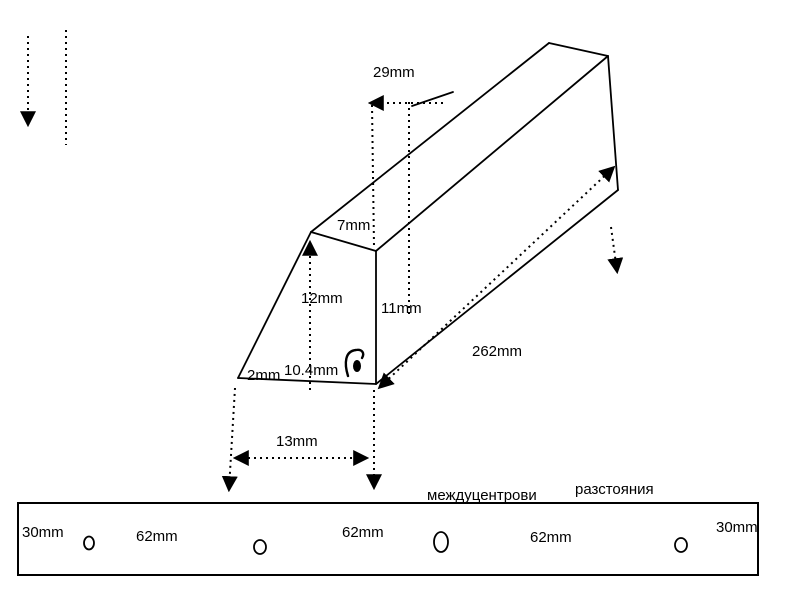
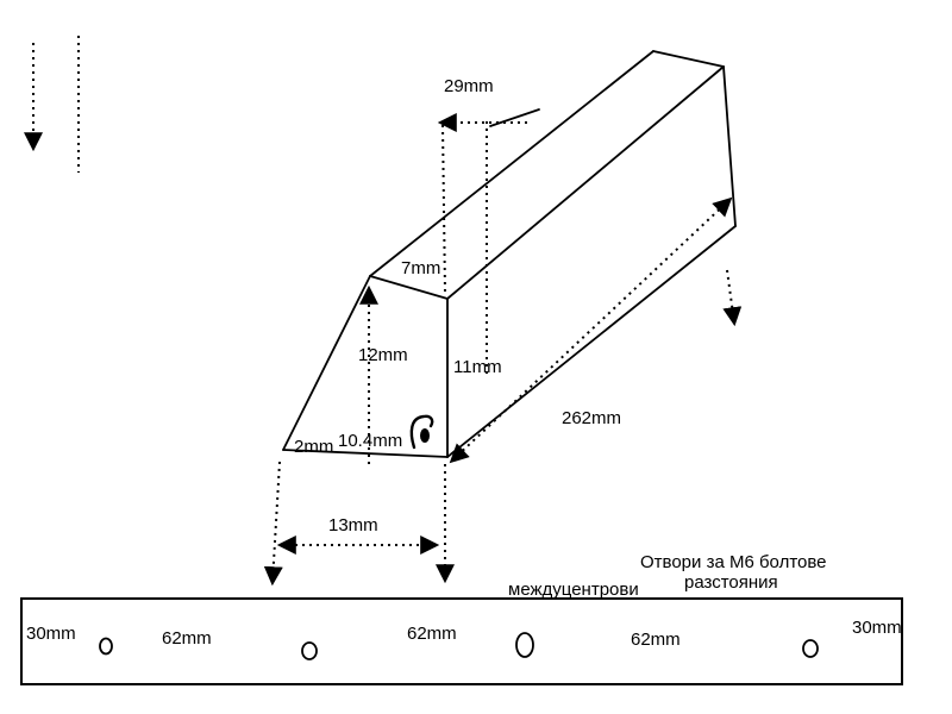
  29mm
  7mm
  12mm
  11mm
  2mm
  10.4mm
  262mm
  13mm
  междуцентрови
+ Отвори за M6 болтове
  разстояния
  30mm
  62mm
  62mm
  62mm
  30mm
